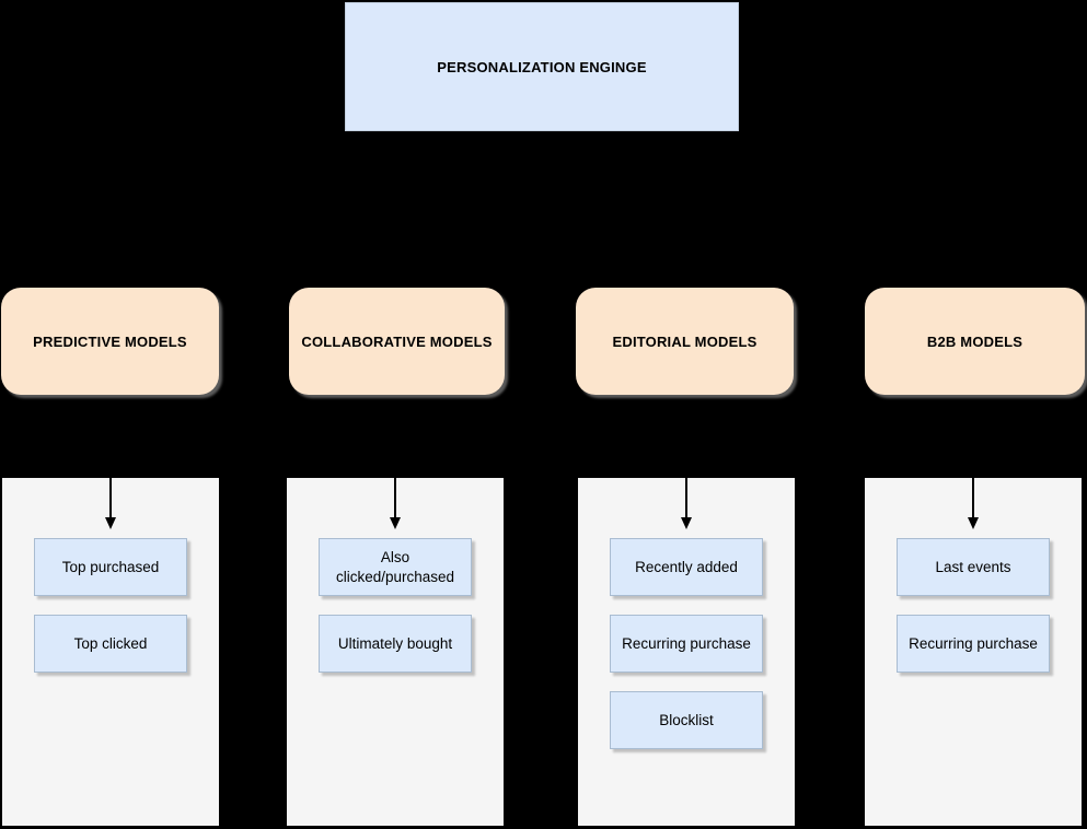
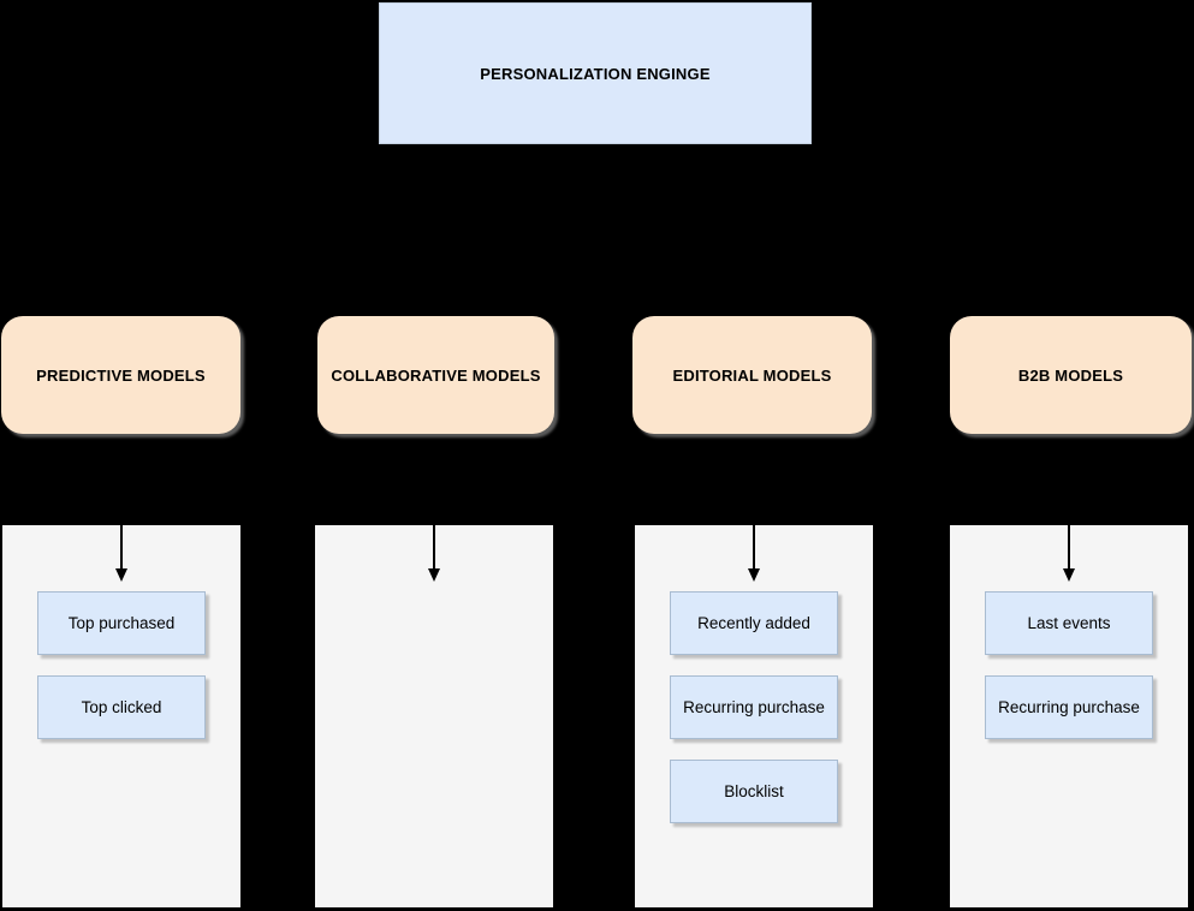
  PERSONALIZATION ENGINGE
  PREDICTIVE MODELS
  Top purchased
  Top clicked
  COLLABORATIVE MODELS
- Also clicked/purchased
- Ultimately bought
  EDITORIAL MODELS
  Recently added
  Recurring purchase
  Blocklist
  B2B MODELS
  Last events
  Recurring purchase
